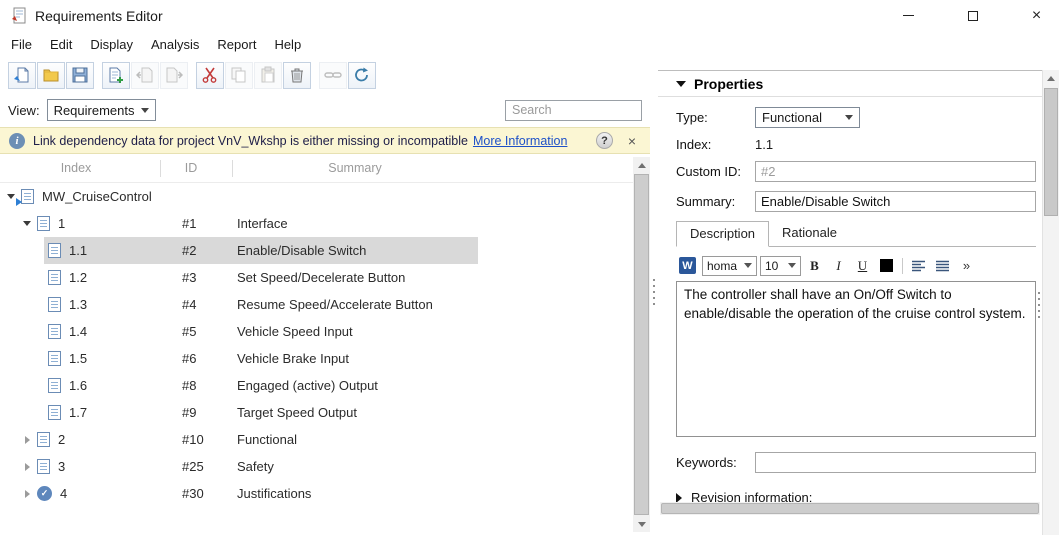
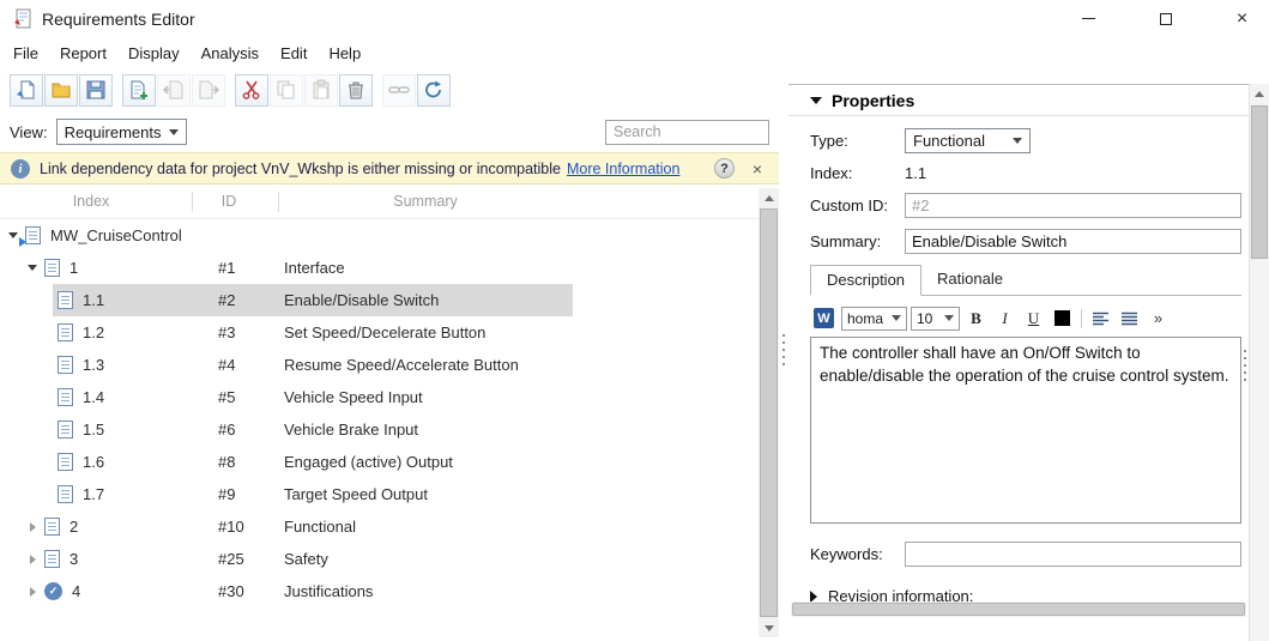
  Requirements Editor
  ×
  File
- Edit
+ Report
  Display
  Analysis
- Report
+ Edit
  Help
  View:
  Requirements
  Search
  i
  Link dependency data for project VnV_Wkshp is either missing or incompatible
  More Information
  ?
  ×
  Index
  ID
  Summary
  MW_CruiseControl
  1
  #1
  Interface
  1.1
  #2
  Enable/Disable Switch
  1.2
  #3
  Set Speed/Decelerate Button
  1.3
  #4
  Resume Speed/Accelerate Button
  1.4
  #5
  Vehicle Speed Input
  1.5
  #6
  Vehicle Brake Input
  1.6
  #8
  Engaged (active) Output
  1.7
  #9
  Target Speed Output
  2
  #10
  Functional
  3
  #25
  Safety
  ✓
  4
  #30
  Justifications
  Properties
  Type:
  Functional
  Index:
  1.1
  Custom ID:
  #2
  Summary:
  Enable/Disable Switch
  Description
  Rationale
  W
  homa
  10
  B
  I
  U
  »
  The controller shall have an On/Off Switch to enable/disable the operation of the cruise control system.
  Keywords:
  Revision information:
